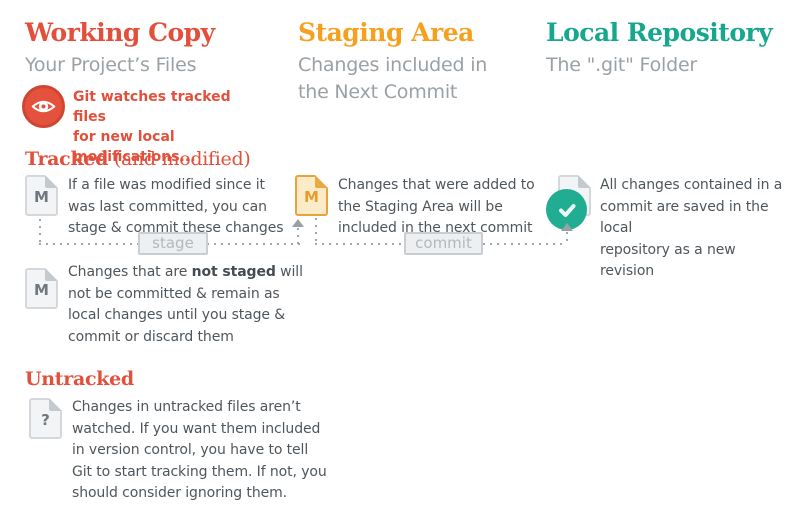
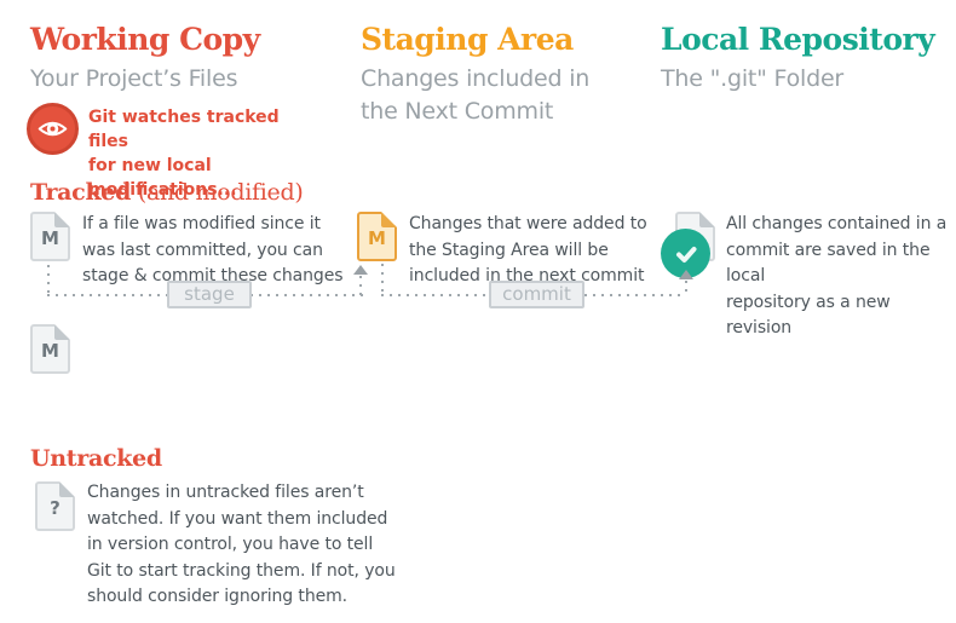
  Working Copy
  Your Project’s Files
  Staging Area
  Changes included in
  the Next Commit
  Local Repository
  The ".git" Folder
  Git watches tracked files
  for new local modifications...
  Tracked (and modified)
  M
  If a file was modified since it
  was last committed, you can
  stage & commit these changes
  M
  Changes that were added to
  the Staging Area will be
  included in the next commit
  All changes contained in a
  commit are saved in the local
  repository as a new revision
  stage
  commit
  M
- Changes that are not staged will
- not be committed & remain as
- local changes until you stage &
- commit or discard them
  Untracked
  ?
  Changes in untracked files aren’t
  watched. If you want them included
  in version control, you have to tell
  Git to start tracking them. If not, you
  should consider ignoring them.
